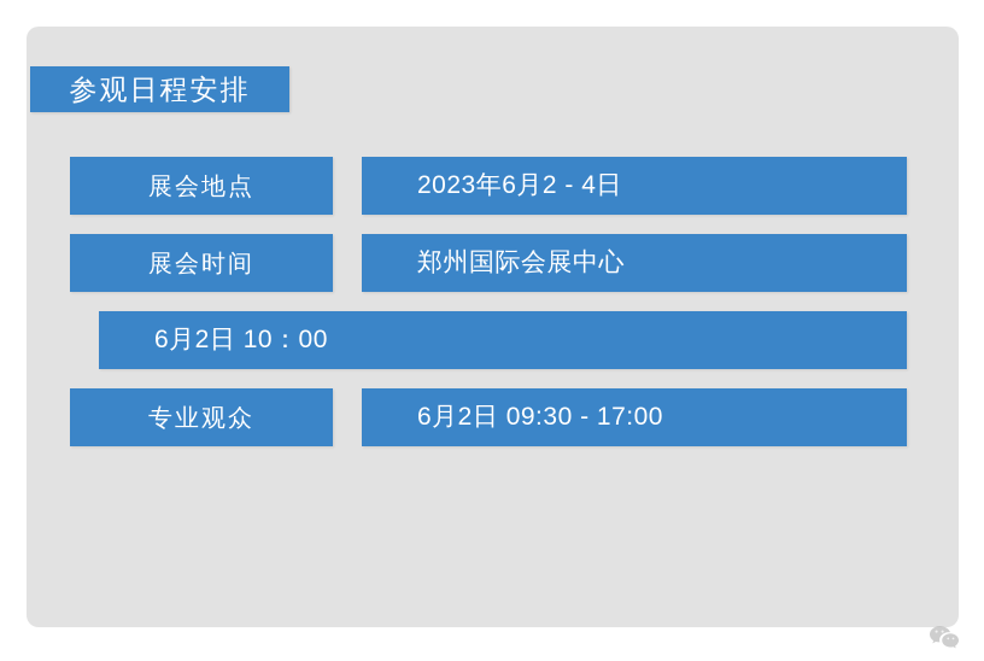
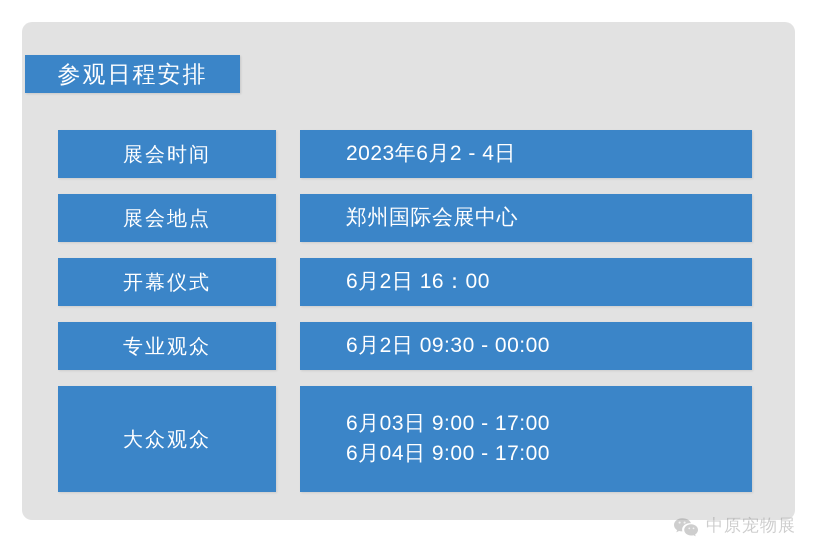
  参观日程安排
- 展会地点
+ 展会时间
  2023年6月2 - 4日
- 展会时间
+ 展会地点
  郑州国际会展中心
+ 开幕仪式
- 6月2日 10：00
+ 6月2日 16：00
  专业观众
- 6月2日 09:30 - 17:00
+ 6月2日 09:30 - 00:00
+ 大众观众
+ 6月03日 9:00 - 17:00
+ 6月04日 9:00 - 17:00
+ 中原宠物展
